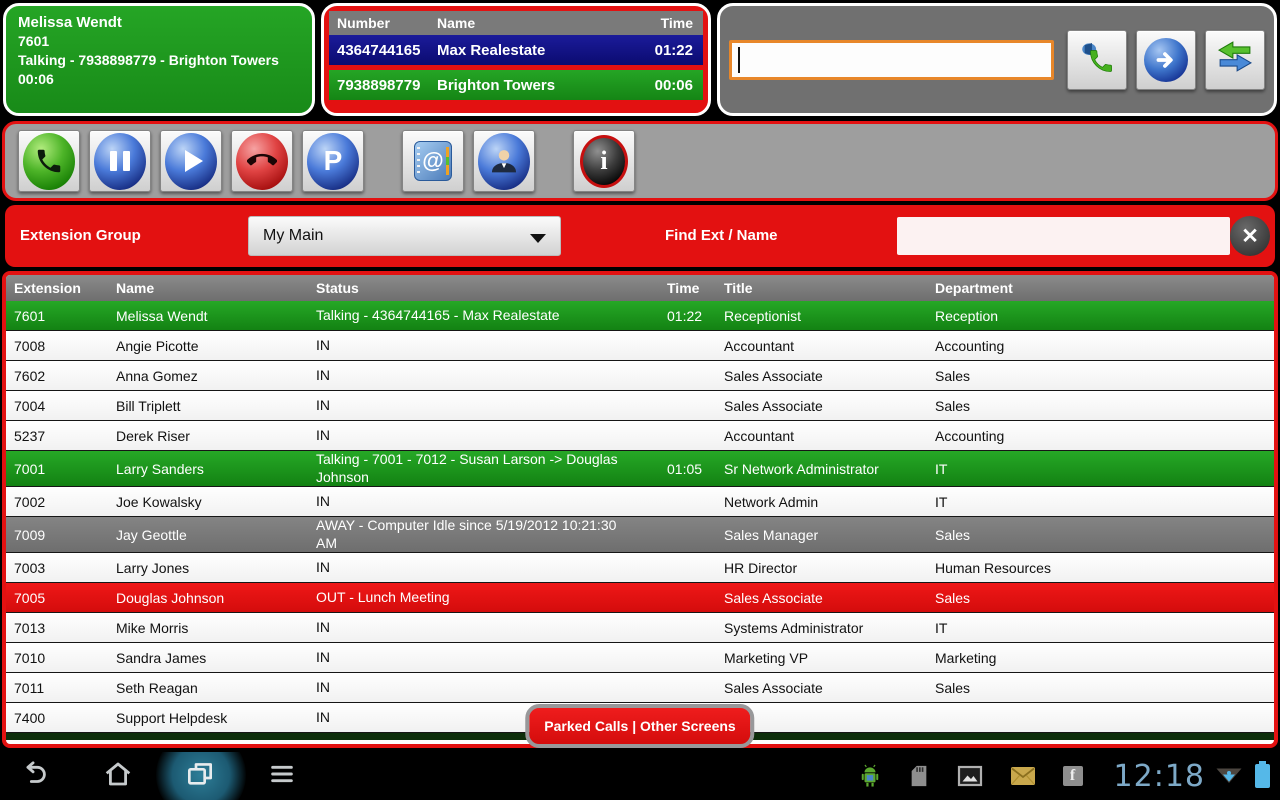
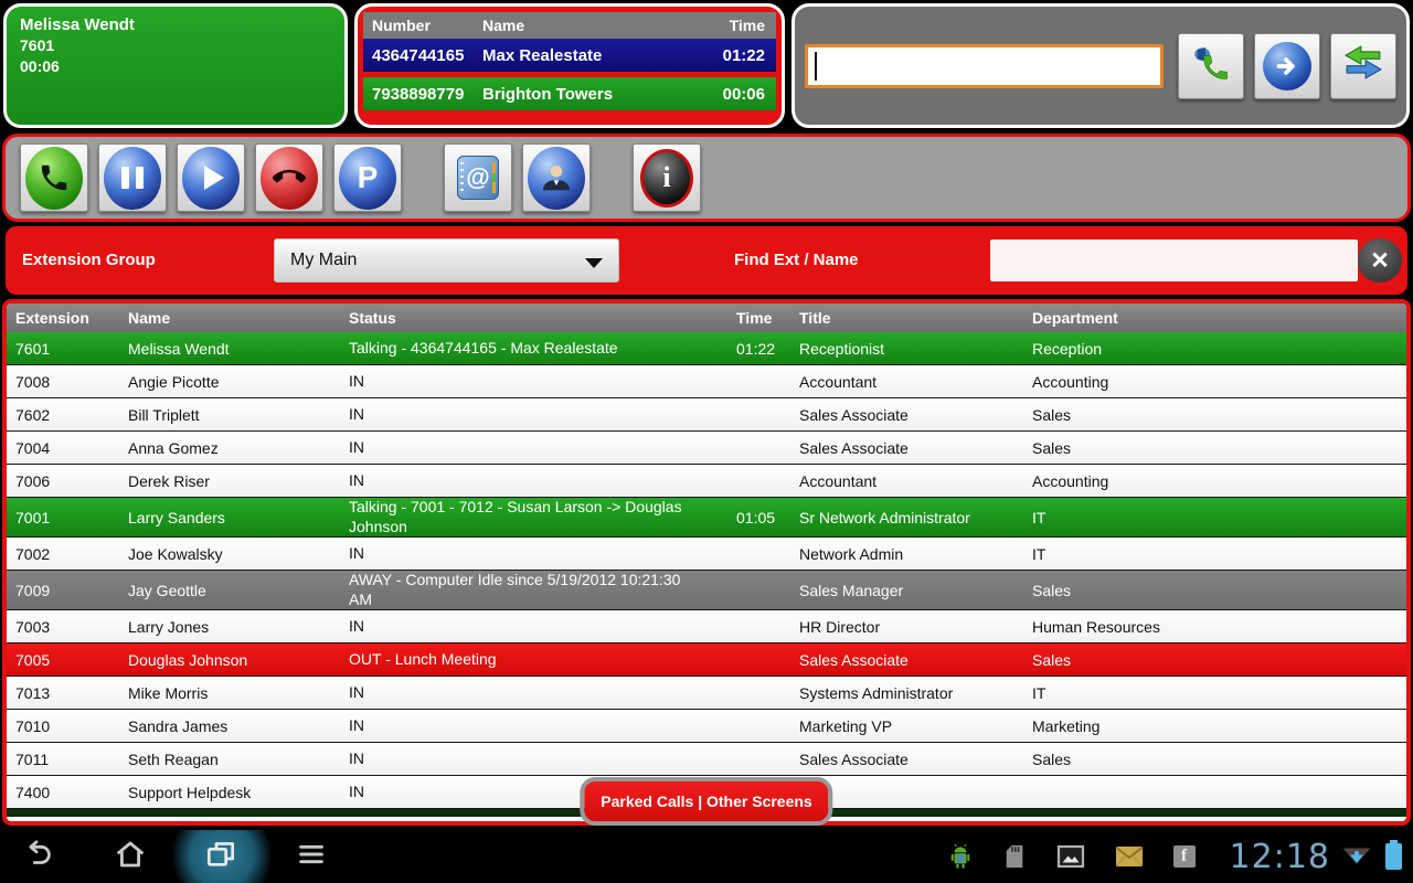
  Melissa Wendt
  7601
- Talking - 7938898779 - Brighton Towers
  00:06
  Number
  Name
  Time
  4364744165
  Max Realestate
  01:22
  7938898779
  Brighton Towers
  00:06
  P
  @
  i
  Extension Group
  My Main
  Find Ext / Name
  ✕
  Extension
  Name
  Status
  Time
  Title
  Department
  7601
  Melissa Wendt
  Talking - 4364744165 - Max Realestate
  01:22
  Receptionist
  Reception
  7008
  Angie Picotte
  IN
  Accountant
  Accounting
  7602
- Anna Gomez
+ Bill Triplett
  IN
  Sales Associate
  Sales
  7004
- Bill Triplett
+ Anna Gomez
  IN
  Sales Associate
  Sales
- 5237
+ 7006
  Derek Riser
  IN
  Accountant
  Accounting
  7001
  Larry Sanders
  Talking - 7001 - 7012 - Susan Larson -> Douglas Johnson
  01:05
  Sr Network Administrator
  IT
  7002
  Joe Kowalsky
  IN
  Network Admin
  IT
  7009
  Jay Geottle
  AWAY - Computer Idle since 5/19/2012 10:21:30 AM
  Sales Manager
  Sales
  7003
  Larry Jones
  IN
  HR Director
  Human Resources
  7005
  Douglas Johnson
  OUT - Lunch Meeting
  Sales Associate
  Sales
  7013
  Mike Morris
  IN
  Systems Administrator
  IT
  7010
  Sandra James
  IN
  Marketing VP
  Marketing
  7011
  Seth Reagan
  IN
  Sales Associate
  Sales
  7400
  Support Helpdesk
  IN
  Parked Calls | Other Screens
  f
  12:18
